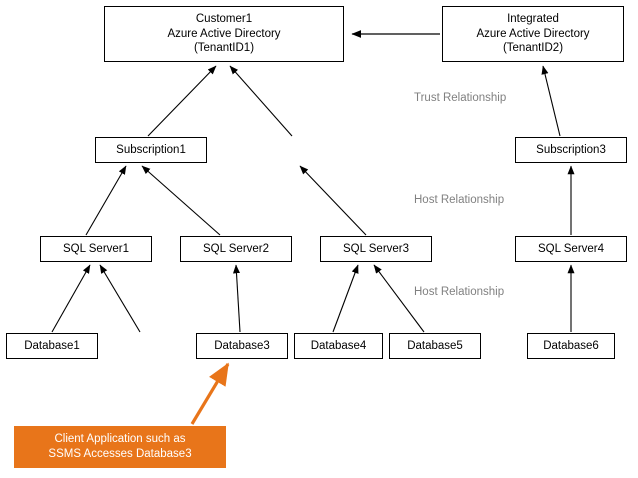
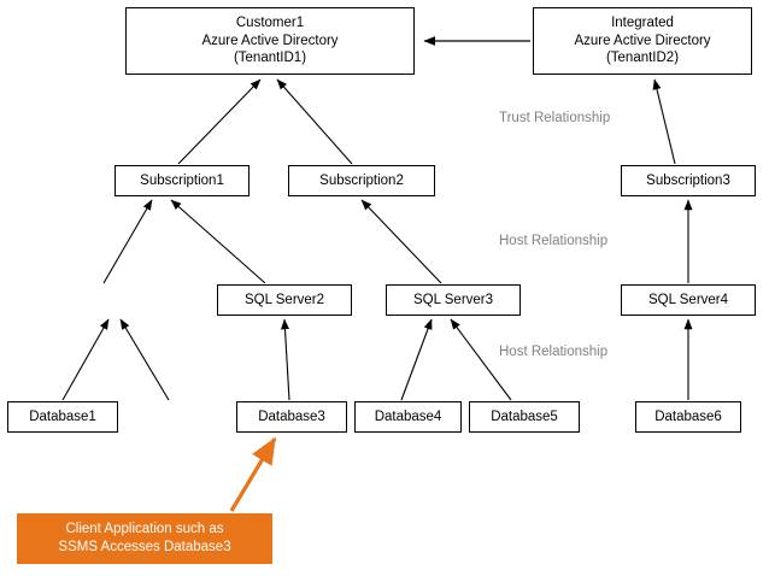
  Customer1
  Azure Active Directory
  (TenantID1)
  Integrated
  Azure Active Directory
  (TenantID2)
  Subscription1
+ Subscription2
  Subscription3
- SQL Server1
  SQL Server2
  SQL Server3
  SQL Server4
  Database1
  Database3
  Database4
  Database5
  Database6
  Trust Relationship
  Host Relationship
  Host Relationship
  Client Application such as
  SSMS Accesses Database3
